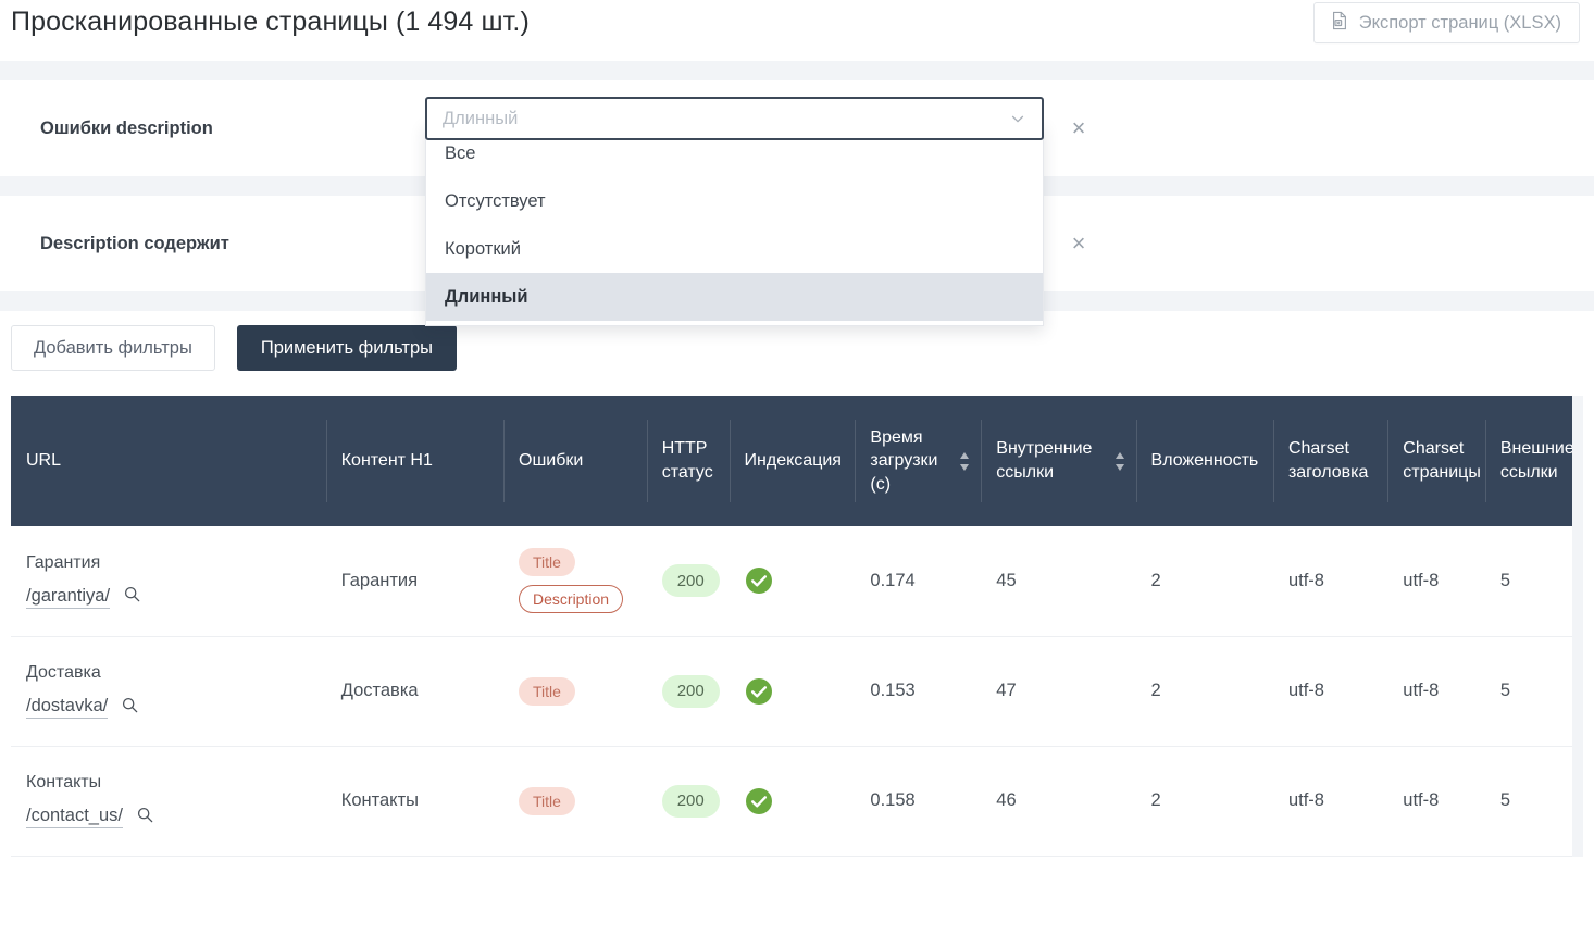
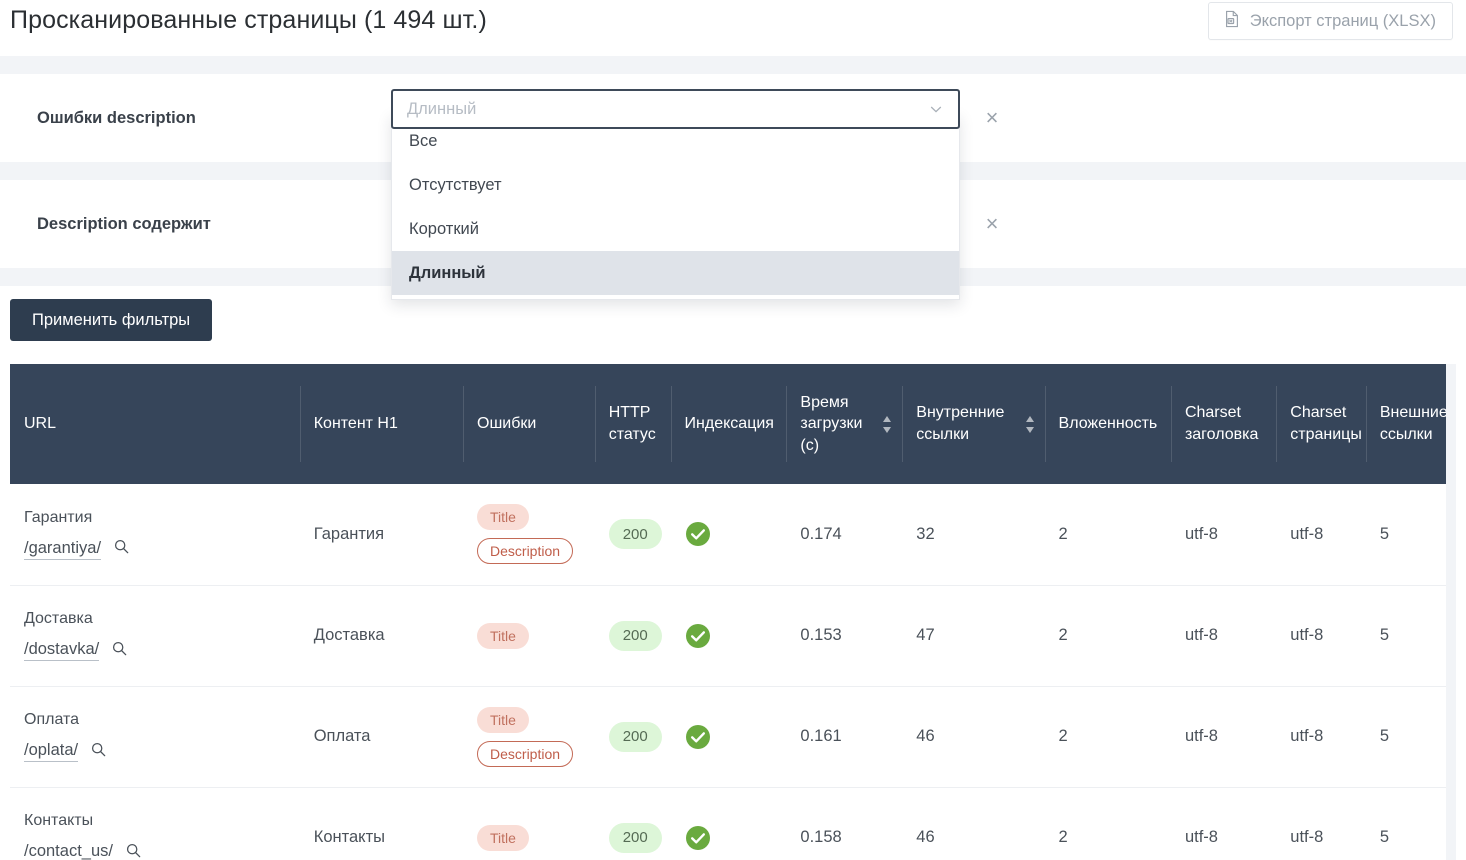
  Просканированные страницы (1 494 шт.)
  Экспорт страниц (XLSX)
  Ошибки description
  Длинный
  ×
  Description содержит
  ×
- Добавить фильтры
  Применить фильтры
  Все
  Отсутствует
  Короткий
  Длинный
  URL	Контент H1	Ошибки	HTTP статус	Индексация	Время загрузки (с)	Внутренние ссылки	Вложенность	Charset заголовка	Charset страницы	Внешние ссылки
- Гарантия/garantiya/	Гарантия	TitleDescription	200		0.174	45	2	utf-8	utf-8	5
+ Гарантия/garantiya/	Гарантия	TitleDescription	200		0.174	32	2	utf-8	utf-8	5
  Доставка/dostavka/	Доставка	Title	200		0.153	47	2	utf-8	utf-8	5
+ Оплата/oplata/	Оплата	TitleDescription	200		0.161	46	2	utf-8	utf-8	5
  Контакты/contact_us/	Контакты	Title	200		0.158	46	2	utf-8	utf-8	5
